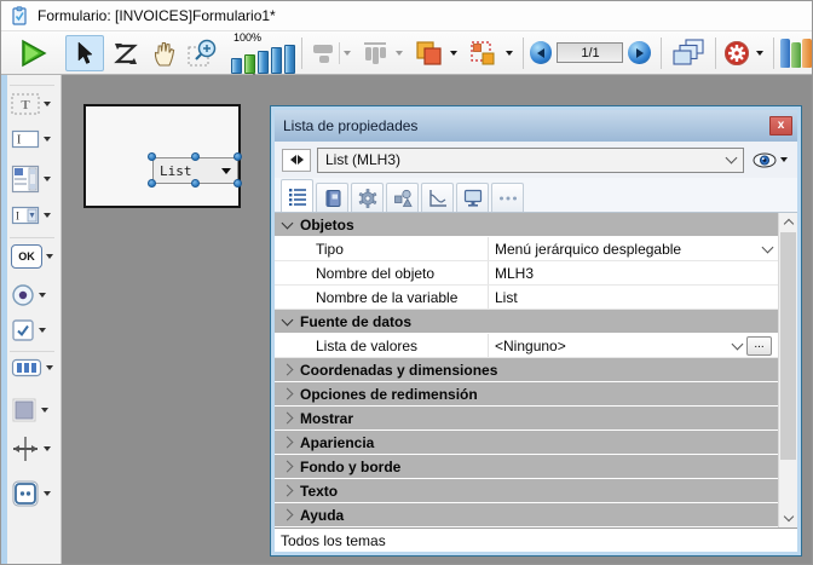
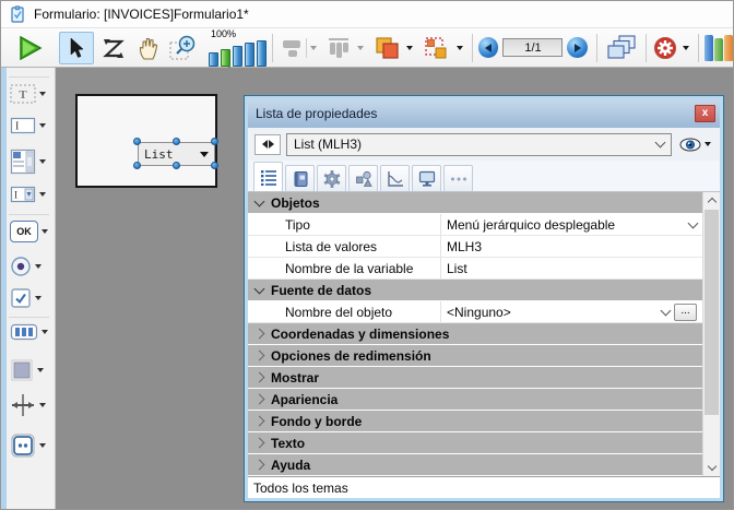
  Formulario: [INVOICES]Formulario1*
  100%
  1/1
  T
  I
  I
  OK
  List
  Lista de propiedades
  x
  List (MLH3)
  Objetos
  Tipo
  Menú jerárquico desplegable
- Nombre del objeto
+ Lista de valores
  MLH3
  Nombre de la variable
  List
  Fuente de datos
- Lista de valores
+ Nombre del objeto
  <Ninguno>
  ...
  Coordenadas y dimensiones
  Opciones de redimensión
  Mostrar
  Apariencia
  Fondo y borde
  Texto
  Ayuda
  Todos los temas
